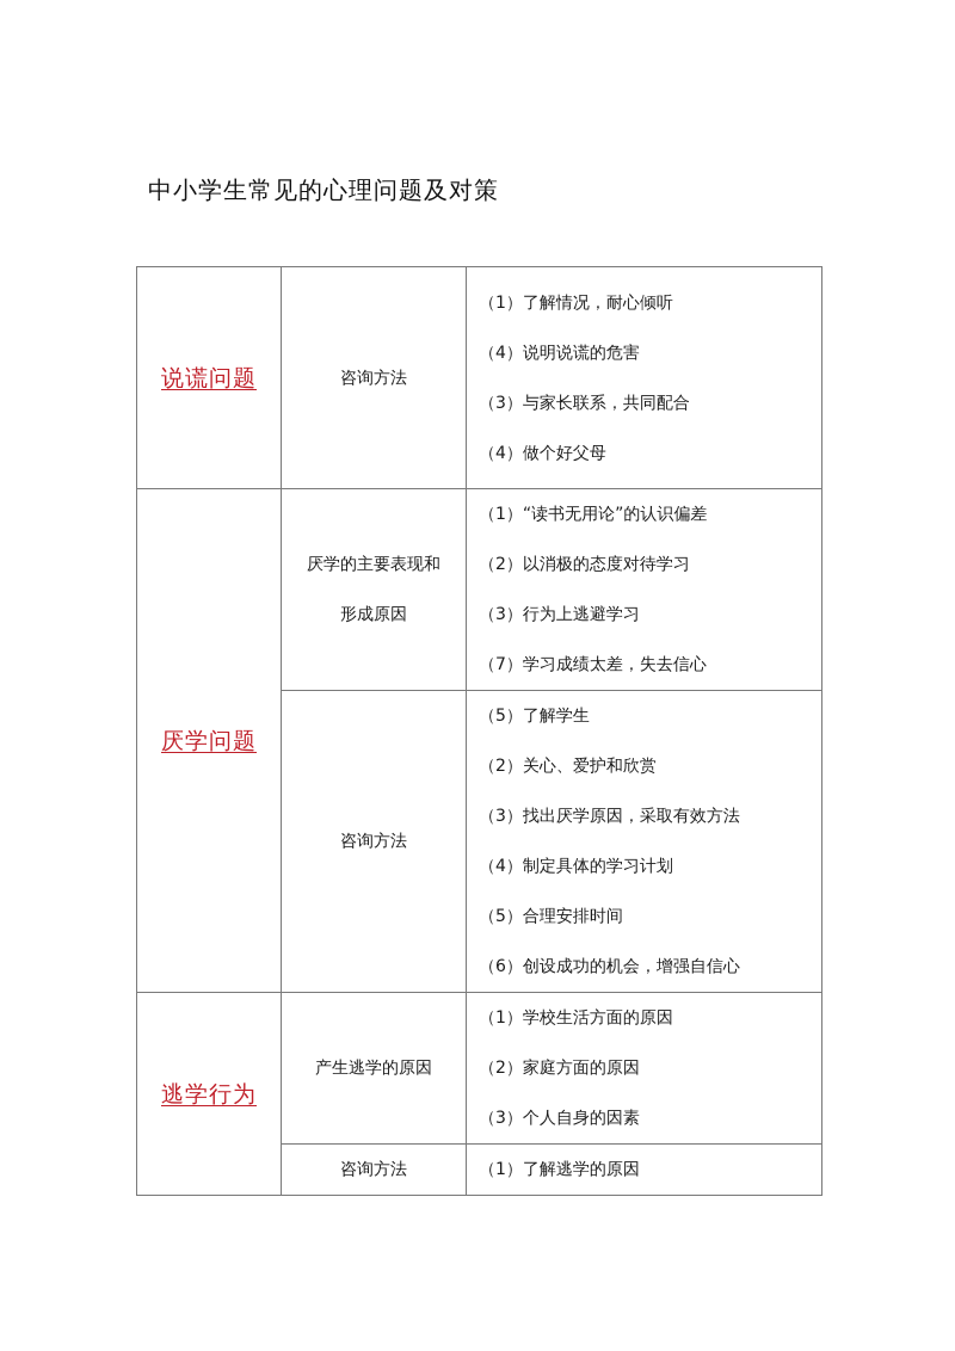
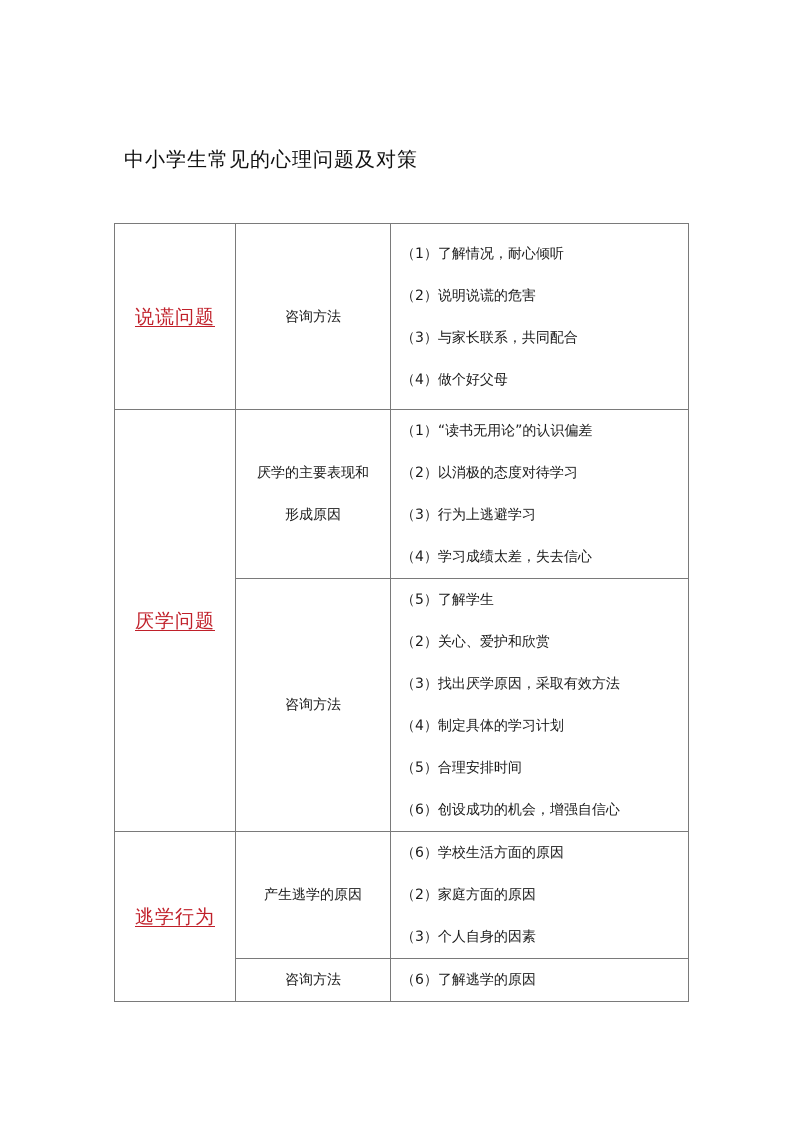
  中小学生常见的心理问题及对策
- 说谎问题	咨询方法	（1）了解情况，耐心倾听 （4）说明说谎的危害 （3）与家长联系，共同配合 （4）做个好父母
+ 说谎问题	咨询方法	（1）了解情况，耐心倾听 （2）说明说谎的危害 （3）与家长联系，共同配合 （4）做个好父母
- 厌学问题	厌学的主要表现和 形成原因	（1）“读书无用论”的认识偏差 （2）以消极的态度对待学习 （3）行为上逃避学习 （7）学习成绩太差，失去信心
+ 厌学问题	厌学的主要表现和 形成原因	（1）“读书无用论”的认识偏差 （2）以消极的态度对待学习 （3）行为上逃避学习 （4）学习成绩太差，失去信心
  咨询方法	（5）了解学生 （2）关心、爱护和欣赏 （3）找出厌学原因，采取有效方法 （4）制定具体的学习计划 （5）合理安排时间 （6）创设成功的机会，增强自信心
- 逃学行为	产生逃学的原因	（1）学校生活方面的原因 （2）家庭方面的原因 （3）个人自身的因素
+ 逃学行为	产生逃学的原因	（6）学校生活方面的原因 （2）家庭方面的原因 （3）个人自身的因素
- 咨询方法	（1）了解逃学的原因
+ 咨询方法	（6）了解逃学的原因
